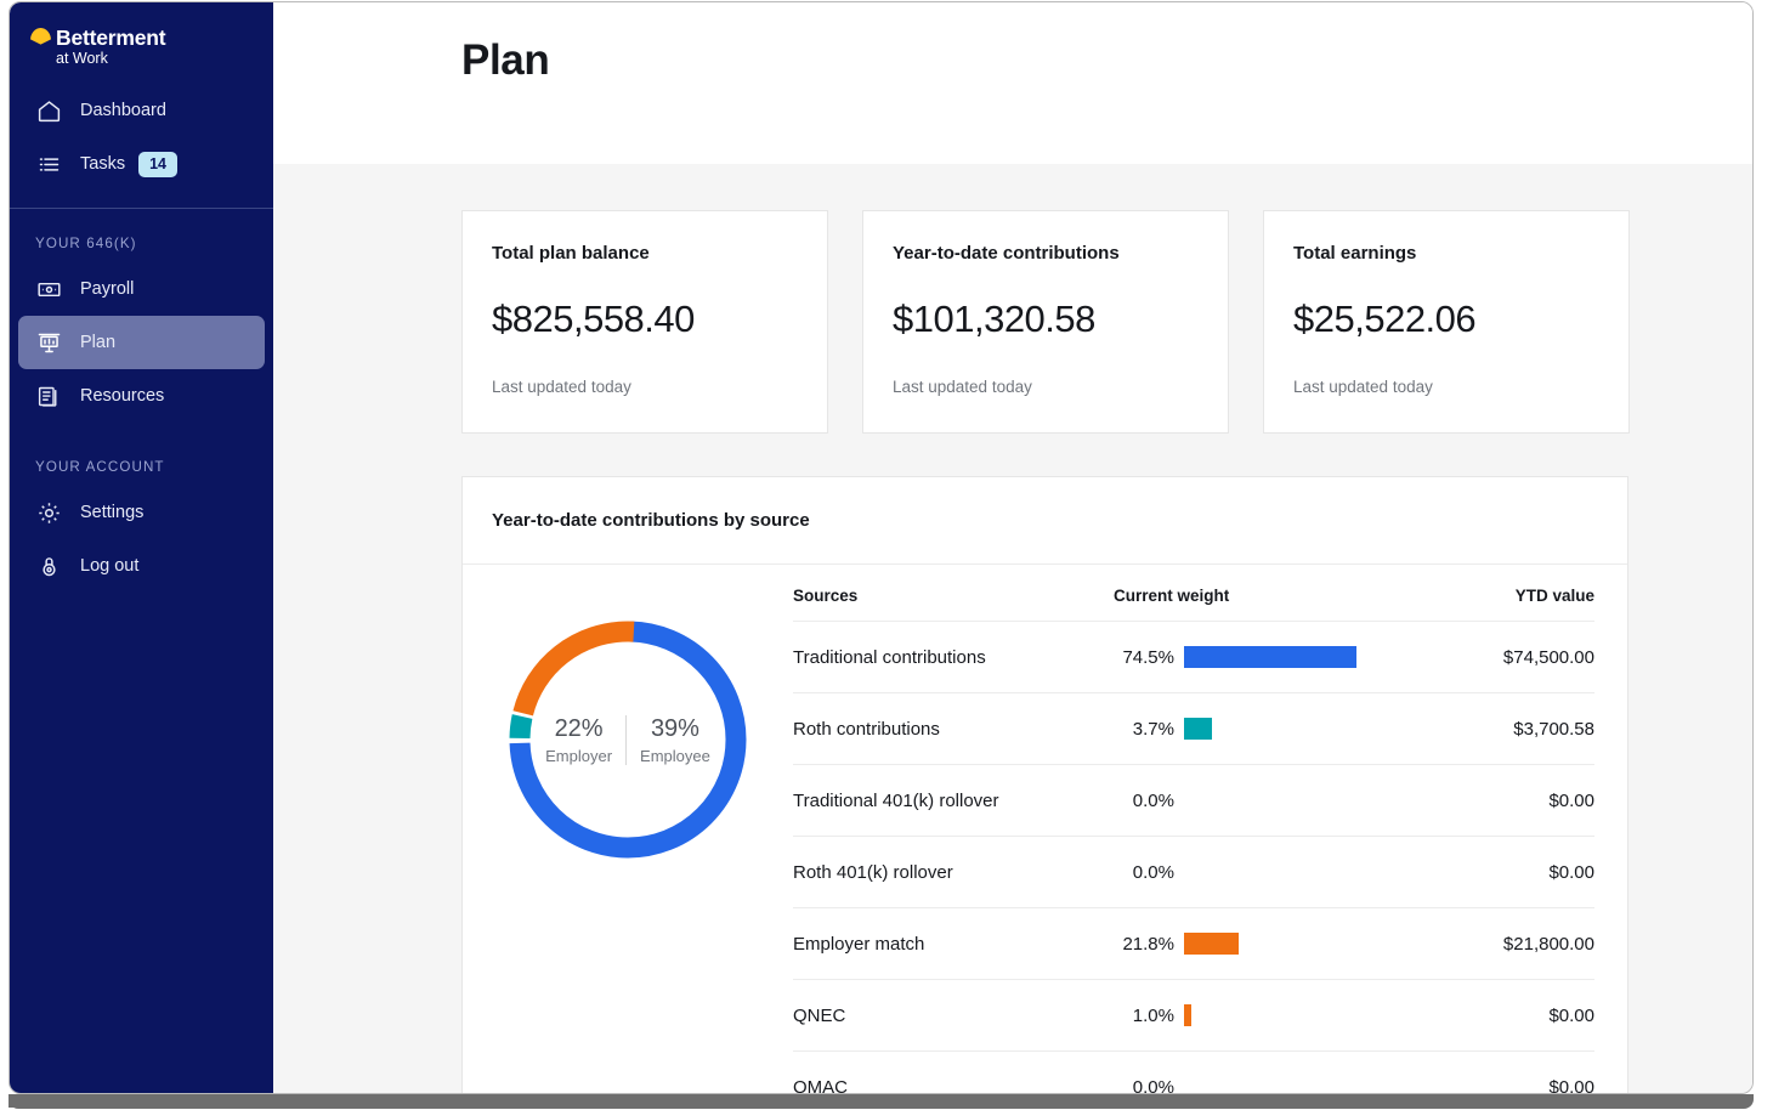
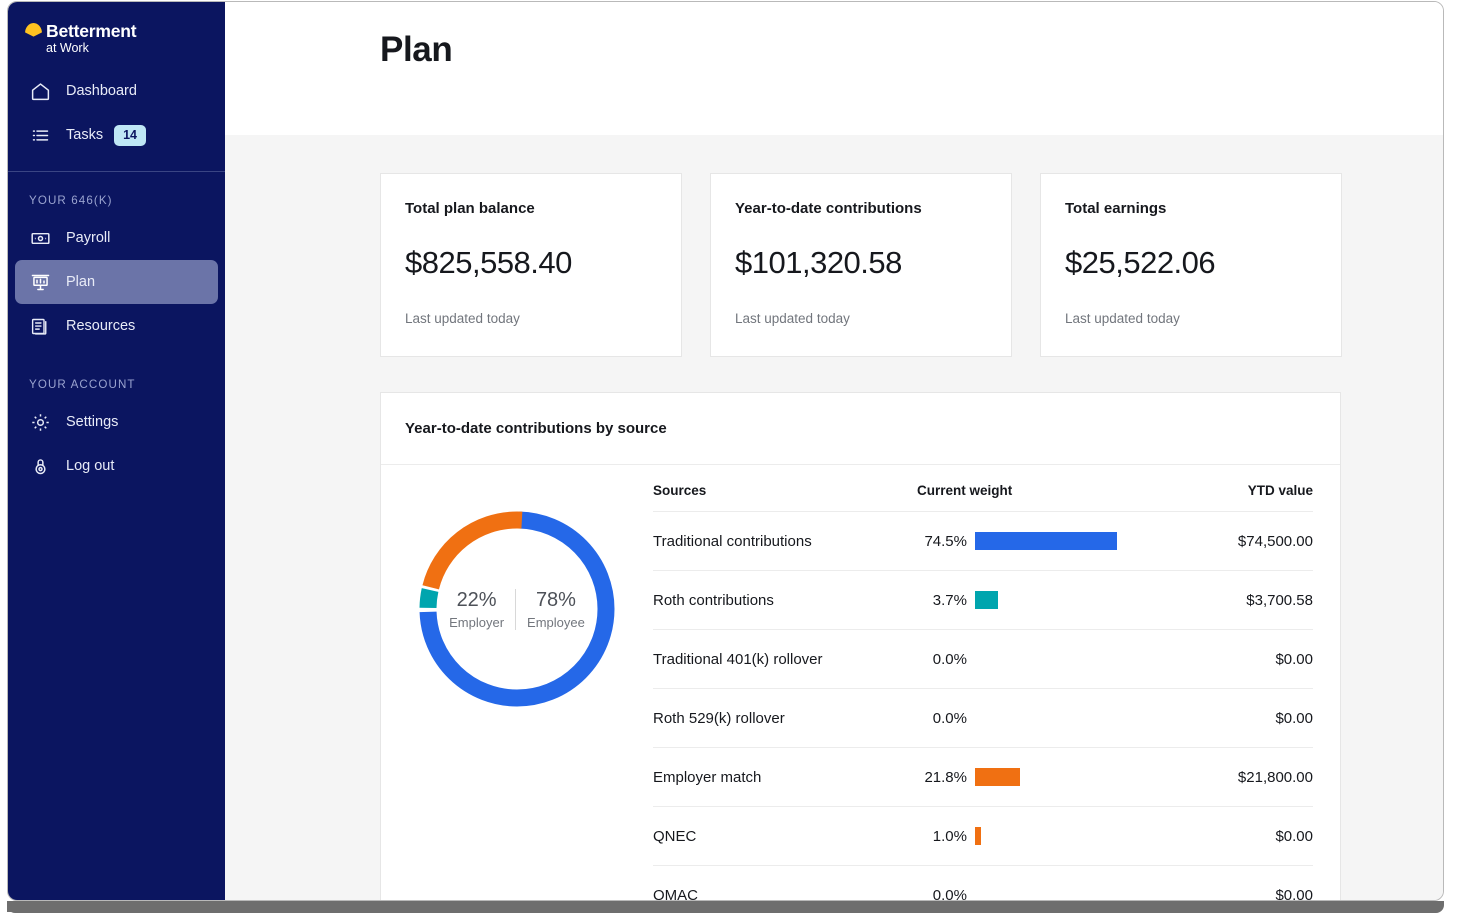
  Betterment
  at Work
  Dashboard
  Tasks
  14
  YOUR 646(K)
  Payroll
  Plan
  Resources
  YOUR ACCOUNT
  Settings
  Log out
  Plan
  Total plan balance
  $825,558.40
  Last updated today
  Year-to-date contributions
  $101,320.58
  Last updated today
  Total earnings
  $25,522.06
  Last updated today
  Year-to-date contributions by source
  22%
  Employer
- 39%
+ 78%
  Employee
  Sources
  Current weight
  YTD value
  Traditional contributions
  74.5%
  $74,500.00
  Roth contributions
  3.7%
  $3,700.58
  Traditional 401(k) rollover
  0.0%
  $0.00
- Roth 401(k) rollover
+ Roth 529(k) rollover
  0.0%
  $0.00
  Employer match
  21.8%
  $21,800.00
  QNEC
  1.0%
  $0.00
  QMAC
  0.0%
  $0.00
